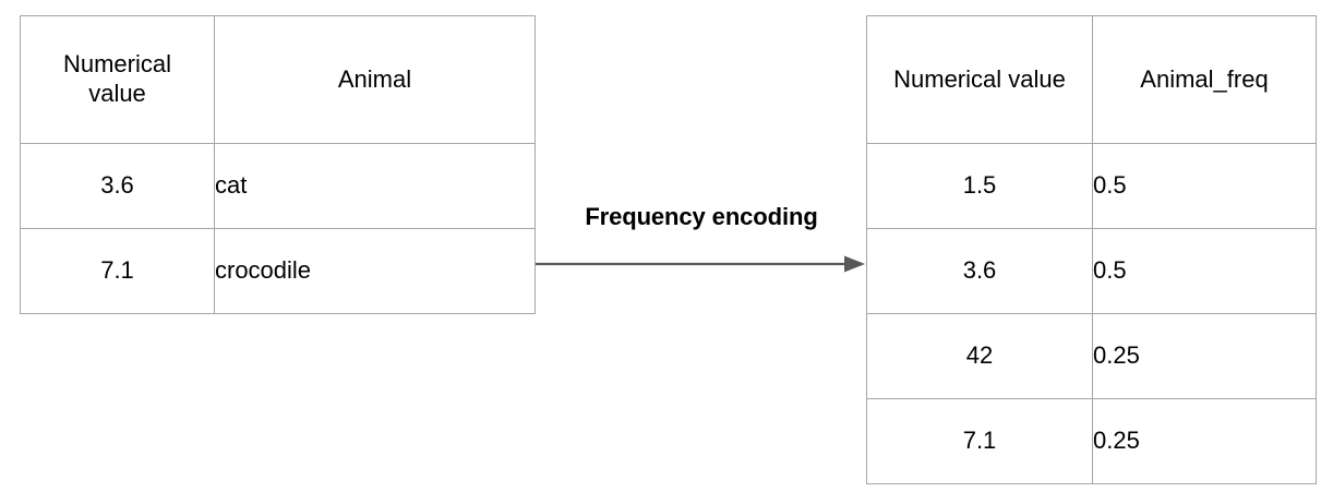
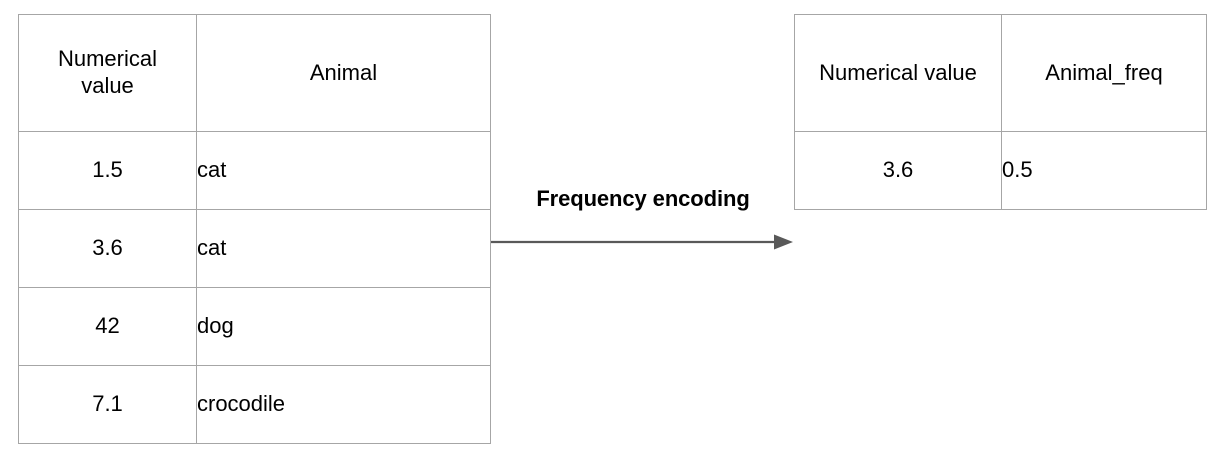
  Numerical value	Animal
+ 1.5	cat
  3.6	cat
+ 42	dog
  7.1	crocodile
  Frequency encoding
  Numerical value	Animal_freq
- 1.5	0.5
  3.6	0.5
- 42	0.25
- 7.1	0.25
